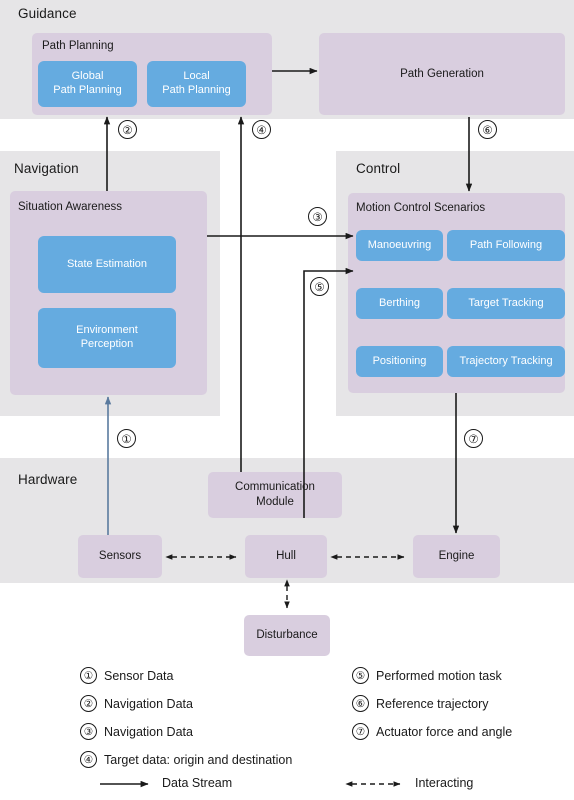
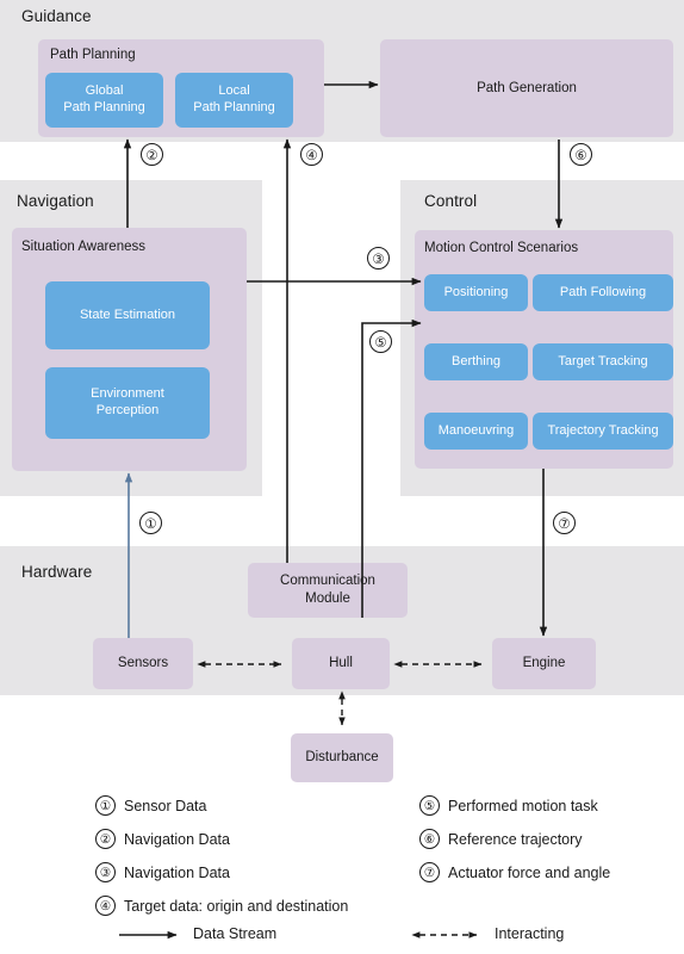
  Guidance
  Navigation
  Control
  Hardware
  Path Planning
  Global
  Path Planning
  Local
  Path Planning
  Path Generation
  Situation Awareness
  State Estimation
  Environment
  Perception
  Motion Control Scenarios
- Manoeuvring
+ Positioning
  Path Following
  Berthing
  Target Tracking
- Positioning
+ Manoeuvring
  Trajectory Tracking
  Communication
  Module
  Sensors
  Hull
  Engine
  Disturbance
  ②
  ④
  ⑥
  ③
  ⑤
  ①
  ⑦
  ①
  Sensor Data
  ②
  Navigation Data
  ③
  Navigation Data
  ④
  Target data: origin and destination
  ⑤
  Performed motion task
  ⑥
  Reference trajectory
  ⑦
  Actuator force and angle
  Data Stream
  Interacting
